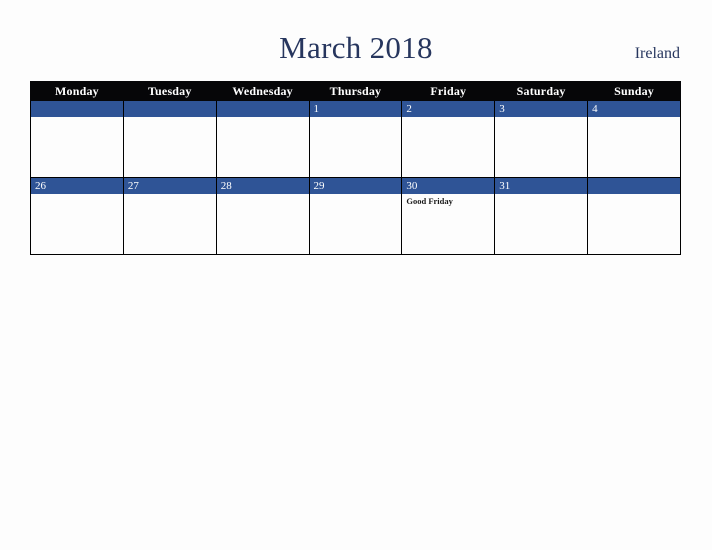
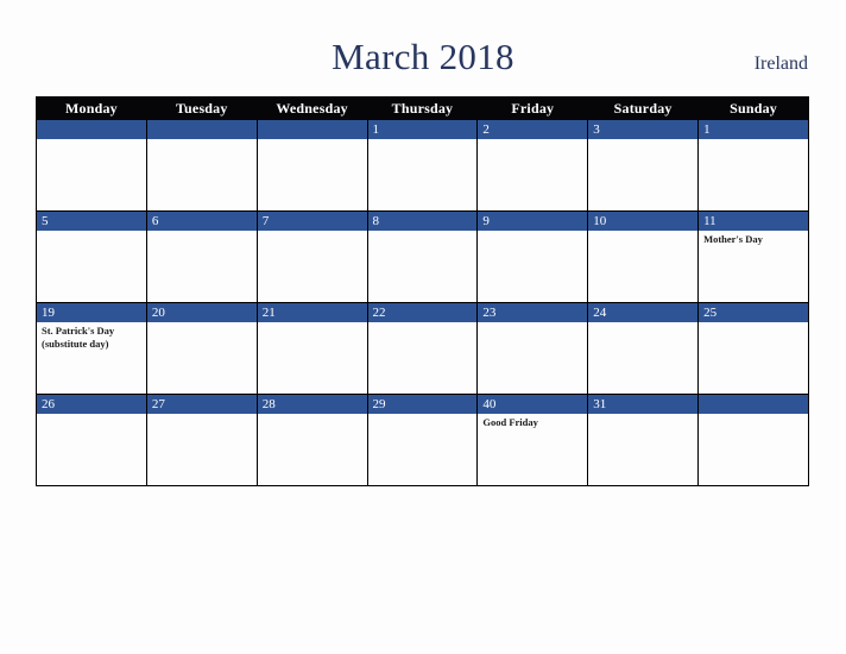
  March 2018
  Ireland
  Monday	Tuesday	Wednesday	Thursday	Friday	Saturday	Sunday
- 			1	2	3	4
+ 			1	2	3	1
+ 5	6	7	8	9	10	11Mother's Day
+ 19St. Patrick's Day (substitute day)	20	21	22	23	24	25
- 26	27	28	29	30Good Friday	31
+ 26	27	28	29	40Good Friday	31
